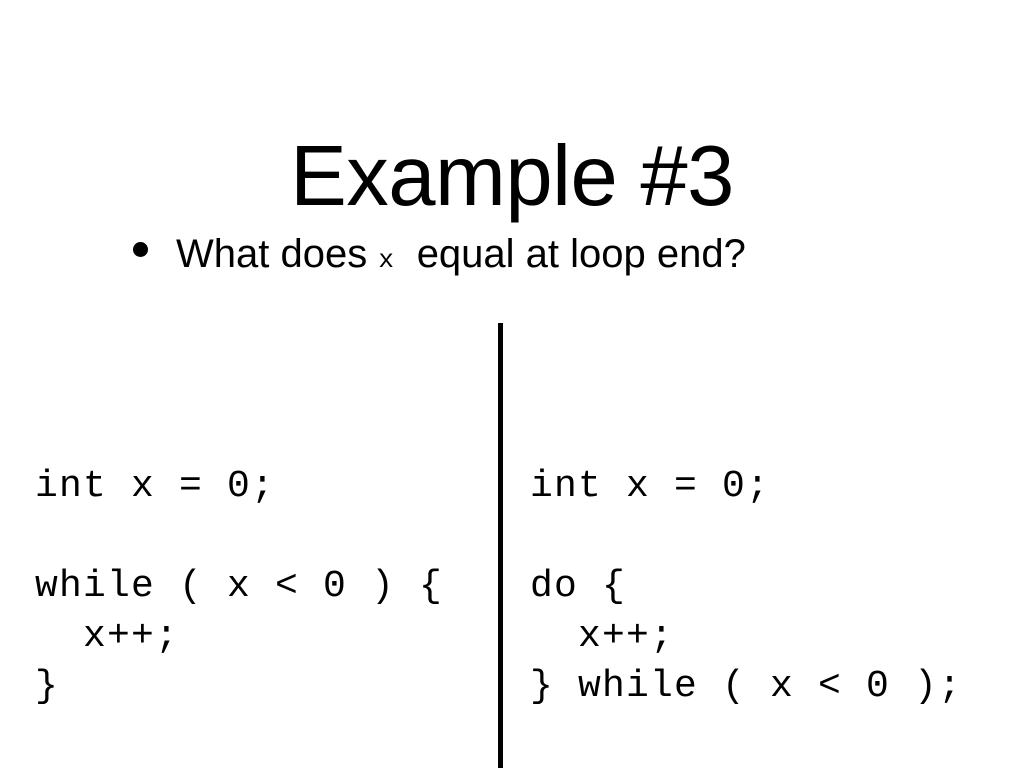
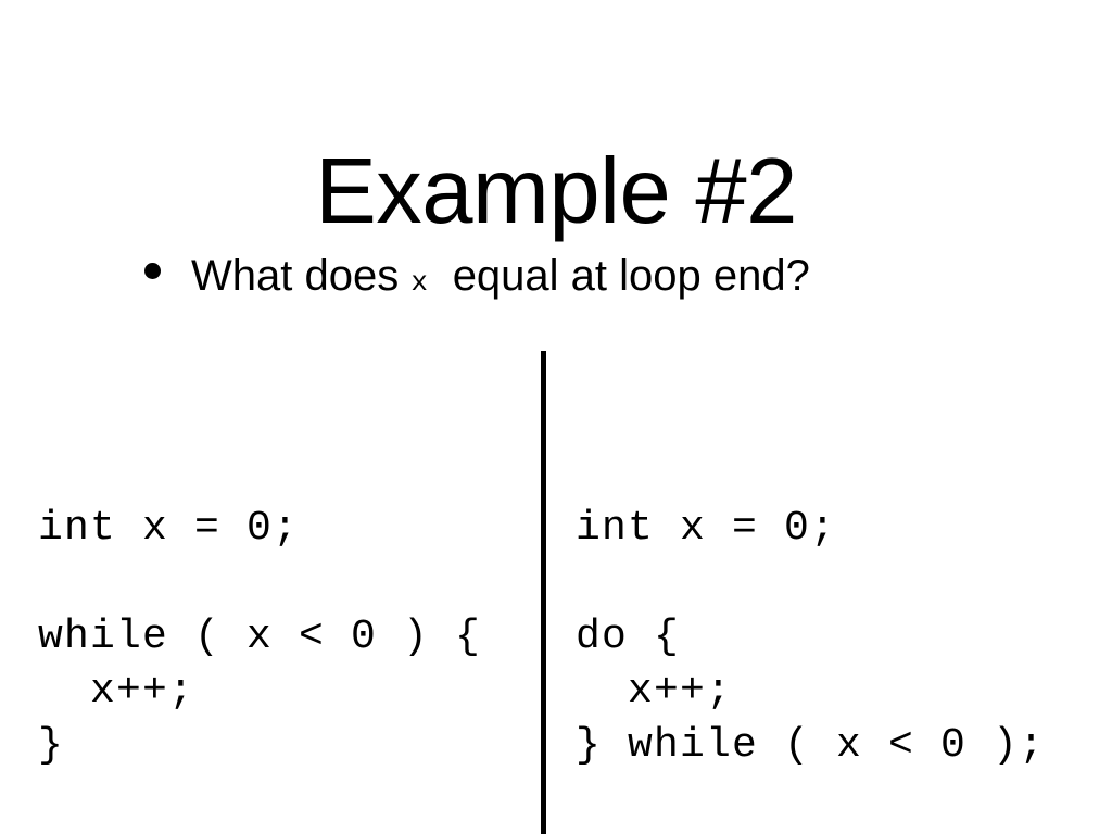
- Example #3
+ Example #2
  What does x equal at loop end?
  int x = 0;
  while ( x < 0 ) {
  x++;
  }
  int x = 0;
  do {
  x++;
  } while ( x < 0 );
